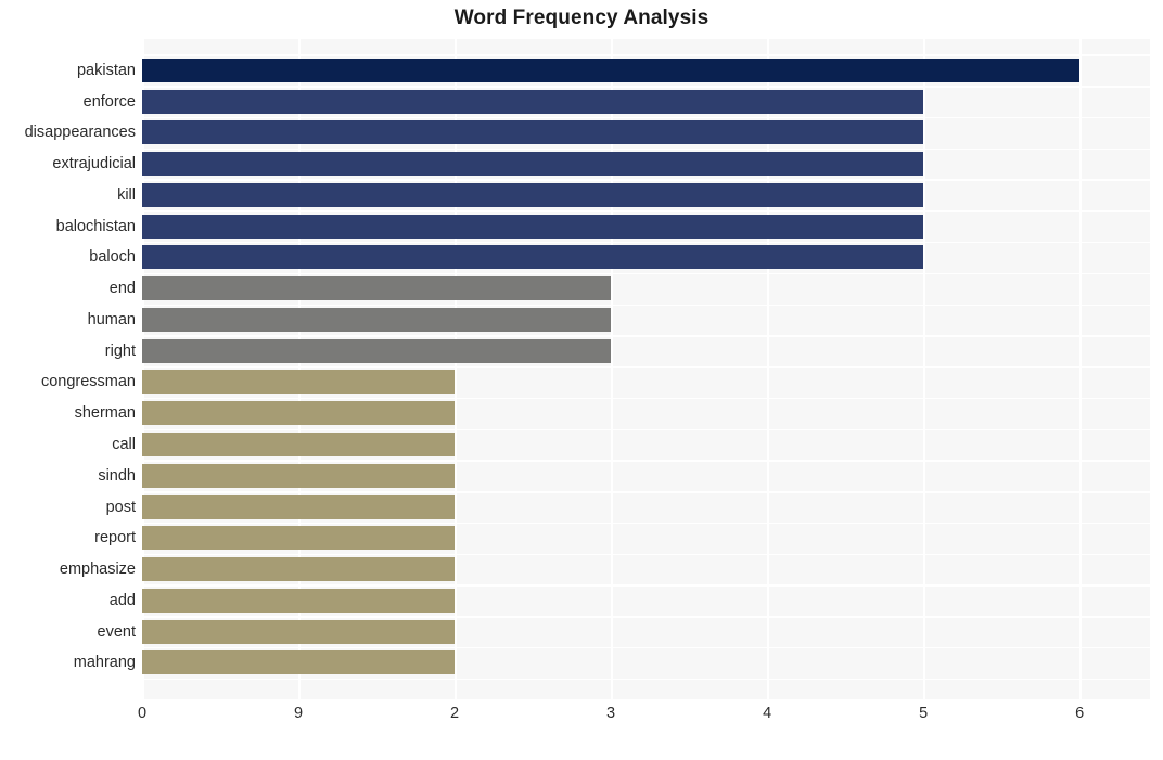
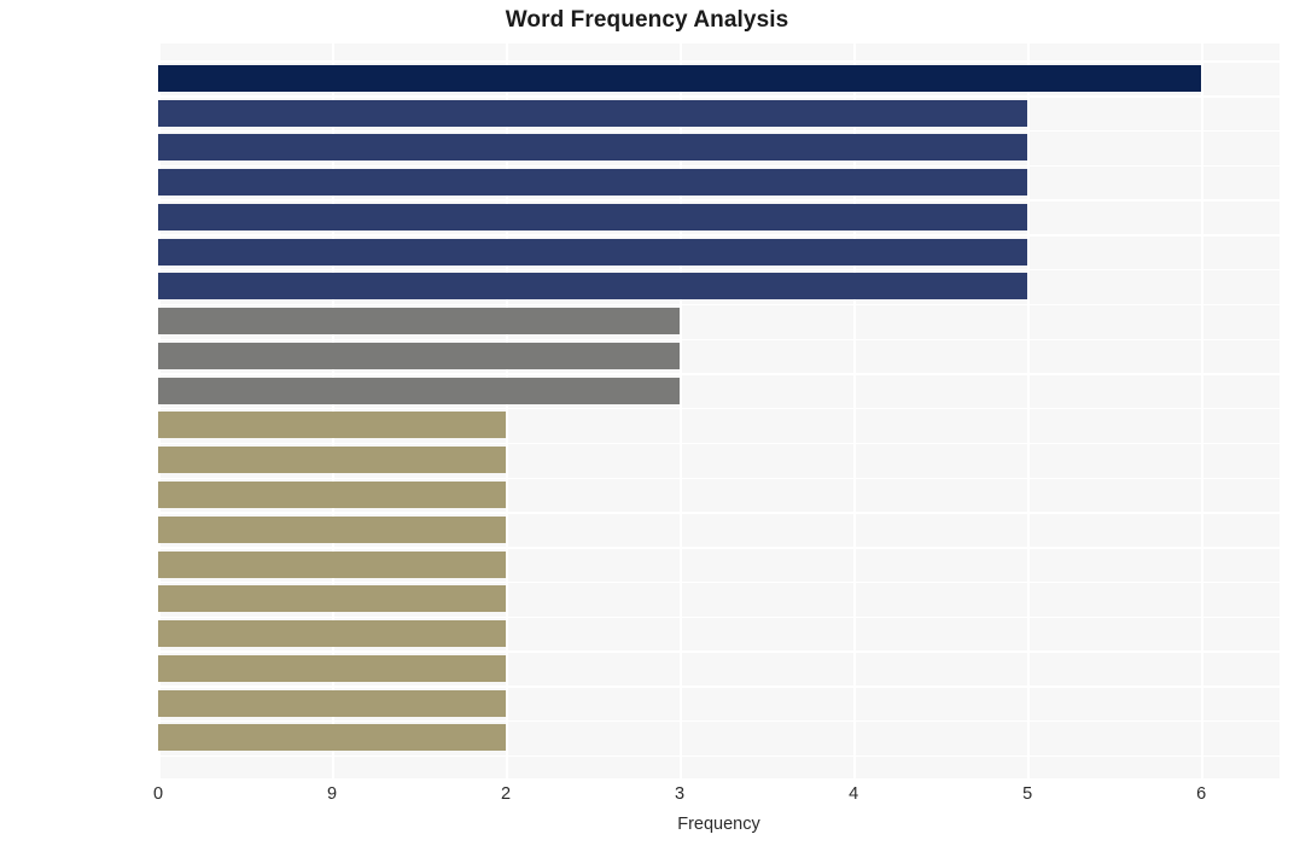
  Word Frequency Analysis
- pakistan
- enforce
- disappearances
- extrajudicial
- kill
- balochistan
- baloch
- end
- human
- right
- congressman
- sherman
- call
- sindh
- post
- report
- emphasize
- add
- event
- mahrang
  0
  9
  2
  3
  4
  5
  6
+ Frequency
